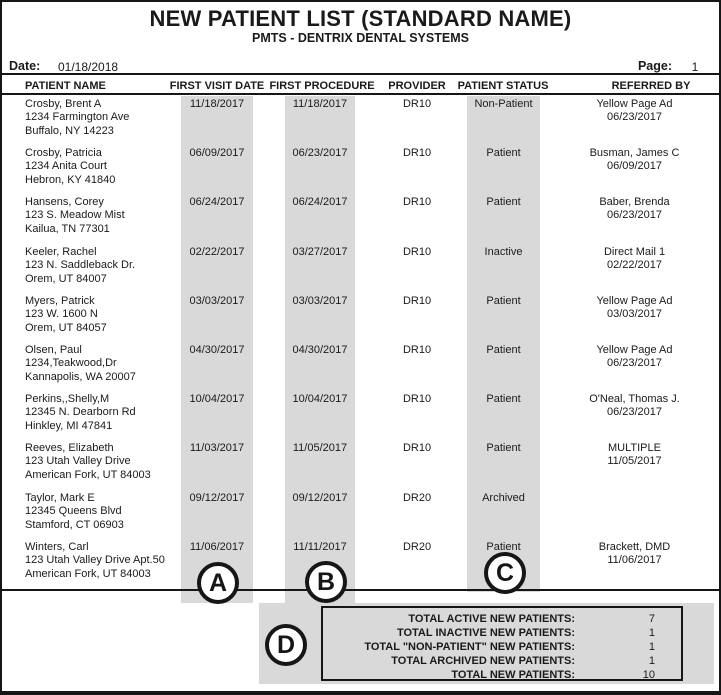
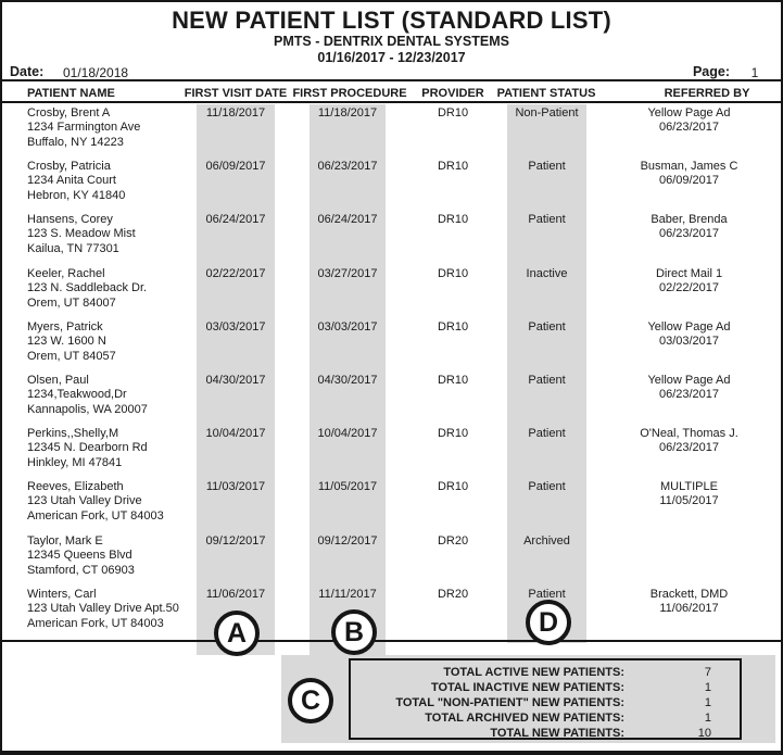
- NEW PATIENT LIST (STANDARD NAME)
+ NEW PATIENT LIST (STANDARD LIST)
  PMTS - DENTRIX DENTAL SYSTEMS
+ 01/16/2017 - 12/23/2017
  Date:
  01/18/2018
  Page:
  1
  PATIENT NAME
  FIRST VISIT DATE
  FIRST PROCEDURE
  PROVIDER
  PATIENT STATUS
  REFERRED BY
  Crosby, Brent A
  1234 Farmington Ave
  Buffalo, NY 14223
  11/18/2017
  11/18/2017
  DR10
  Non-Patient
  Yellow Page Ad
  06/23/2017
  Crosby, Patricia
  1234 Anita Court
  Hebron, KY 41840
  06/09/2017
  06/23/2017
  DR10
  Patient
  Busman, James C
  06/09/2017
  Hansens, Corey
  123 S. Meadow Mist
  Kailua, TN 77301
  06/24/2017
  06/24/2017
  DR10
  Patient
  Baber, Brenda
  06/23/2017
  Keeler, Rachel
  123 N. Saddleback Dr.
  Orem, UT 84007
  02/22/2017
  03/27/2017
  DR10
  Inactive
  Direct Mail 1
  02/22/2017
  Myers, Patrick
  123 W. 1600 N
  Orem, UT 84057
  03/03/2017
  03/03/2017
  DR10
  Patient
  Yellow Page Ad
  03/03/2017
  Olsen, Paul
  1234,Teakwood,Dr
  Kannapolis, WA 20007
  04/30/2017
  04/30/2017
  DR10
  Patient
  Yellow Page Ad
  06/23/2017
  Perkins,,Shelly,M
  12345 N. Dearborn Rd
  Hinkley, MI 47841
  10/04/2017
  10/04/2017
  DR10
  Patient
  O'Neal, Thomas J.
  06/23/2017
  Reeves, Elizabeth
  123 Utah Valley Drive
  American Fork, UT 84003
  11/03/2017
  11/05/2017
  DR10
  Patient
  MULTIPLE
  11/05/2017
  Taylor, Mark E
  12345 Queens Blvd
  Stamford, CT 06903
  09/12/2017
  09/12/2017
  DR20
  Archived
  Winters, Carl
  123 Utah Valley Drive Apt.50
  American Fork, UT 84003
  11/06/2017
  11/11/2017
  DR20
  Patient
  Brackett, DMD
  11/06/2017
  A
  B
- C
+ D
  TOTAL ACTIVE NEW PATIENTS:
  7
  TOTAL INACTIVE NEW PATIENTS:
  1
  TOTAL "NON-PATIENT" NEW PATIENTS:
  1
  TOTAL ARCHIVED NEW PATIENTS:
  1
  TOTAL NEW PATIENTS:
  10
- D
+ C
